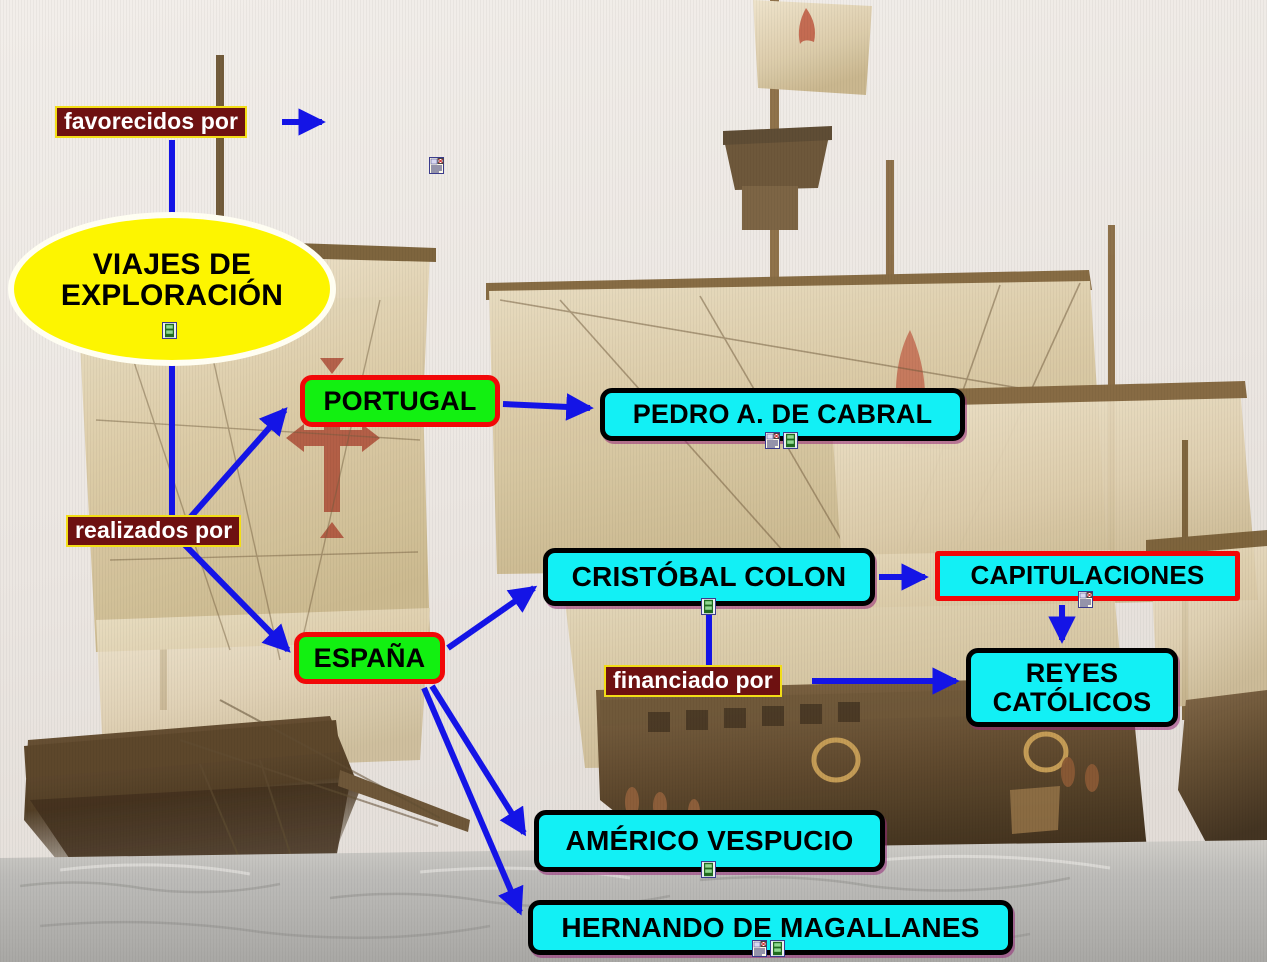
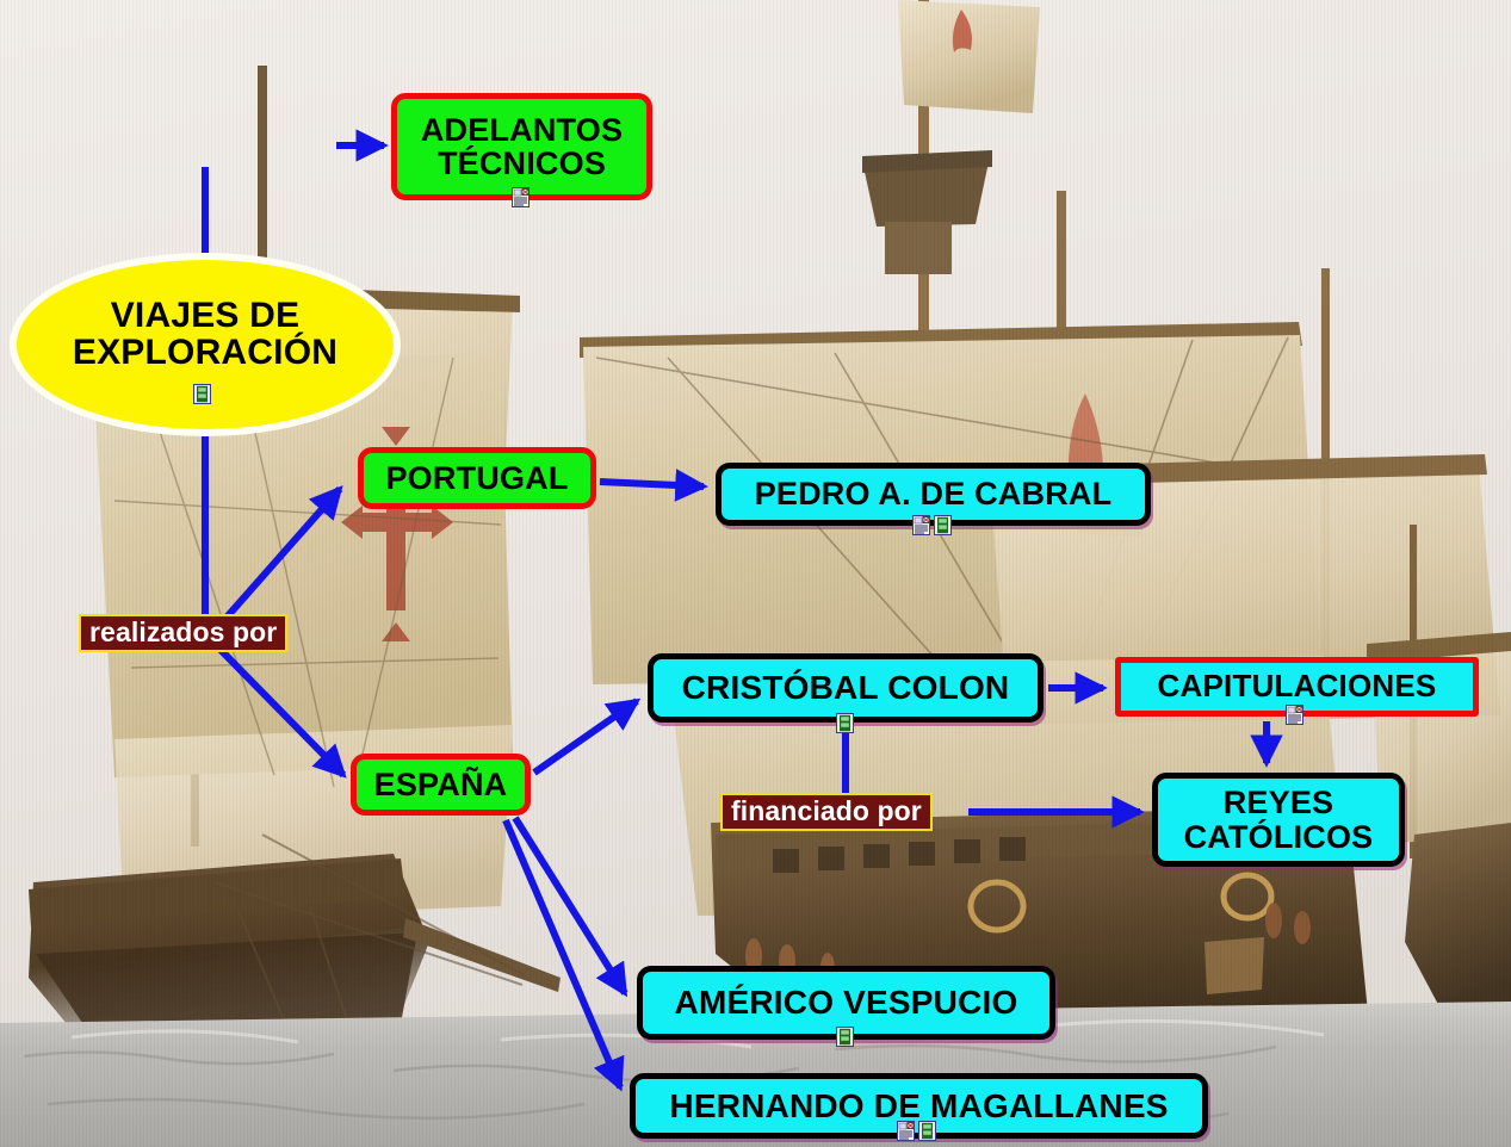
+ ADELANTOS
+ TÉCNICOS
  VIAJES DE
  EXPLORACIÓN
  PORTUGAL
  PEDRO A. DE CABRAL
  CRISTÓBAL COLON
  CAPITULACIONES
  ESPAÑA
  REYES
  CATÓLICOS
  AMÉRICO VESPUCIO
  HERNANDO DE MAGALLANES
- favorecidos por
  realizados por
  financiado por
